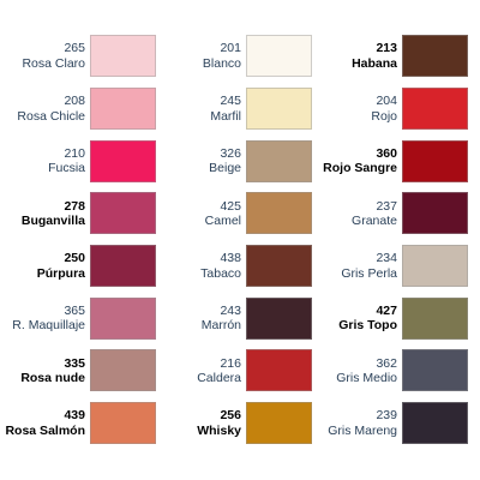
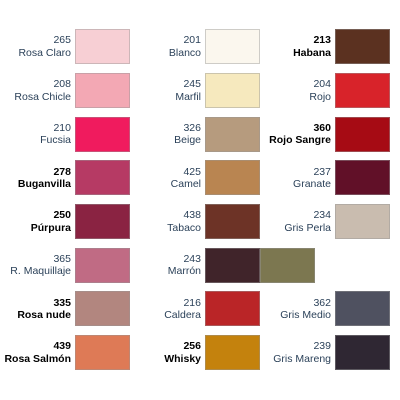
  265
  Rosa Claro
  208
  Rosa Chicle
  210
  Fucsia
  278
  Buganvilla
  250
  Púrpura
  365
  R. Maquillaje
  335
  Rosa nude
  439
  Rosa Salmón
  201
  Blanco
  245
  Marfil
  326
  Beige
  425
  Camel
  438
  Tabaco
  243
  Marrón
  216
  Caldera
  256
  Whisky
  213
  Habana
  204
  Rojo
  360
  Rojo Sangre
  237
  Granate
  234
  Gris Perla
- 427
- Gris Topo
  362
  Gris Medio
  239
  Gris Mareng
